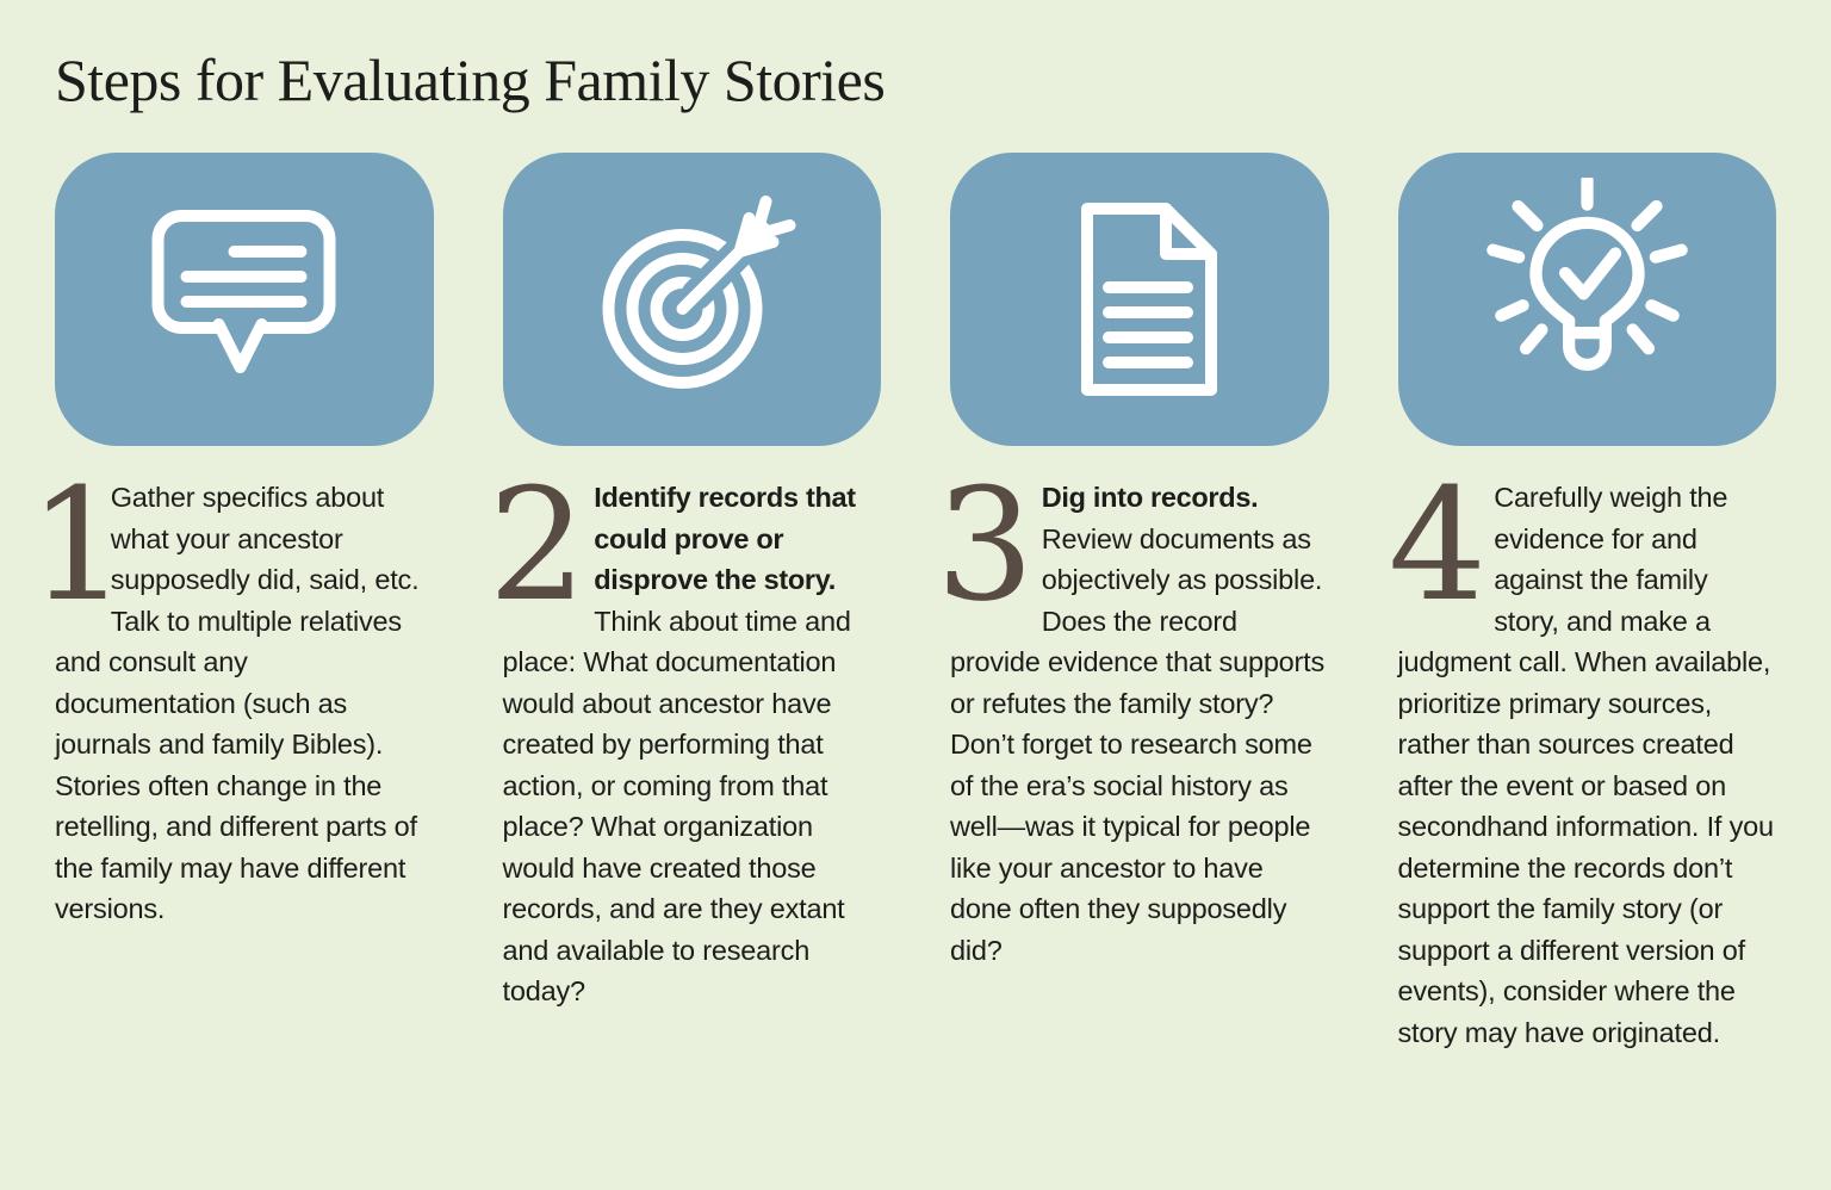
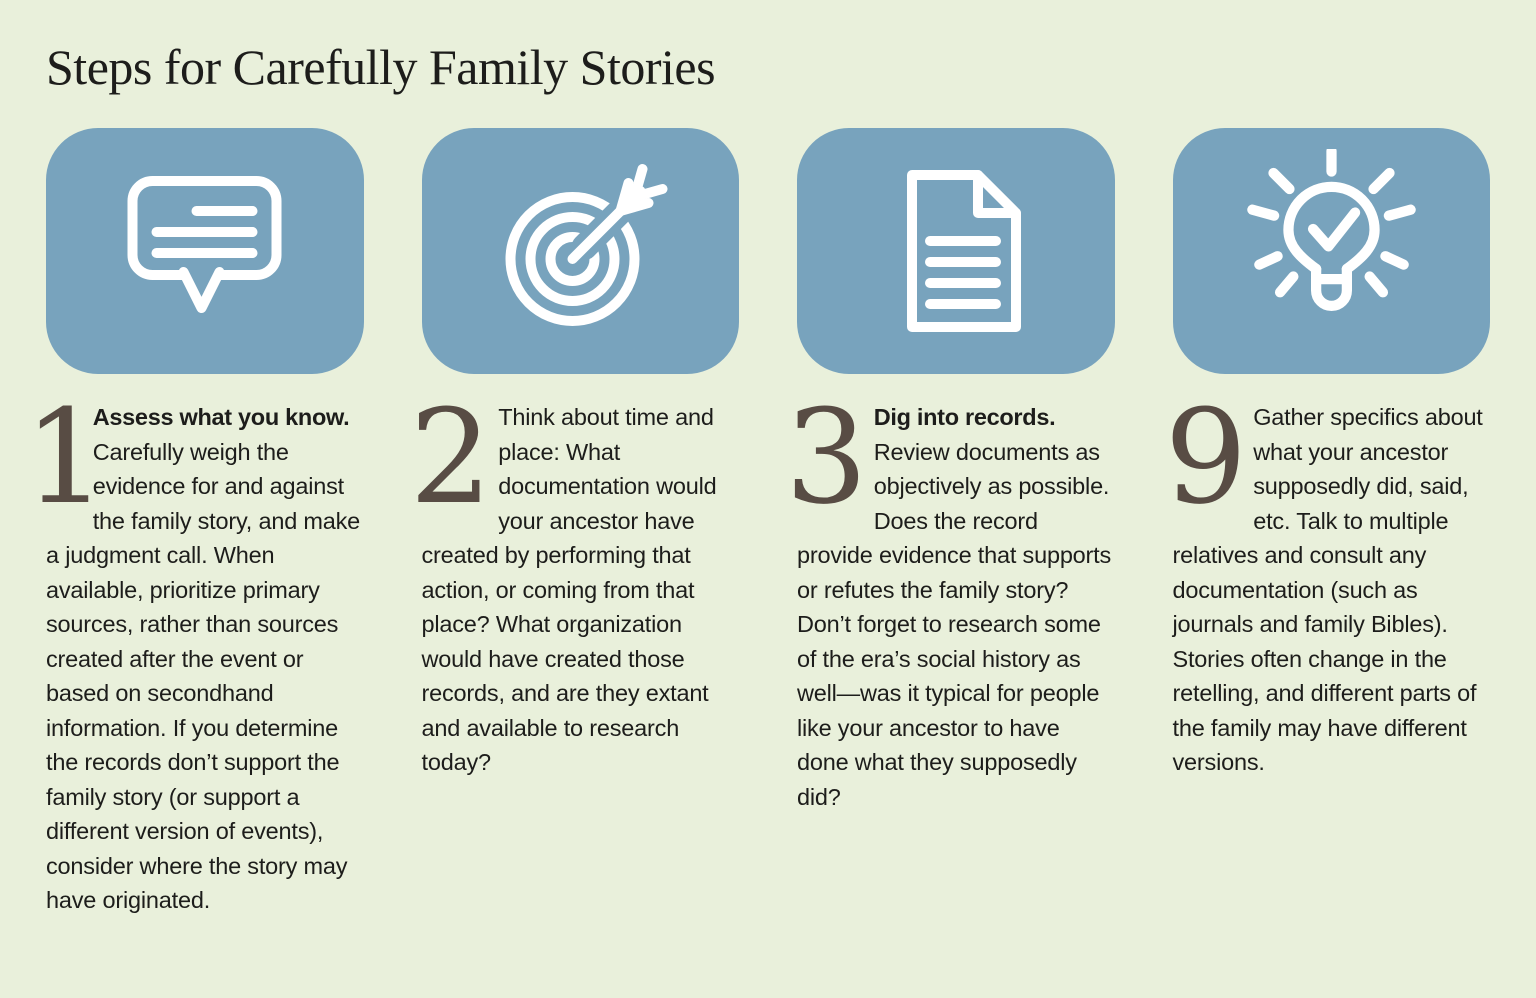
- Steps for Evaluating Family Stories
+ Steps for Carefully Family Stories
  1
+ Assess what you know.
- Gather specifics about what your ancestor supposedly did, said, etc. Talk to multiple relatives and consult any documentation (such as journals and family Bibles). Stories often change in the retelling, and different parts of the family may have different versions.
+ Carefully weigh the evidence for and against the family story, and make a judgment call. When available, prioritize primary sources, rather than sources created after the event or based on secondhand information. If you determine the records don’t support the family story (or support a different version of events), consider where the story may have originated.
  2
- Identify records that could prove or disprove the story.
- Think about time and place: What documentation would about ancestor have created by performing that action, or coming from that place? What organization would have created those records, and are they extant and available to research today?
+ Think about time and place: What documentation would your ancestor have created by performing that action, or coming from that place? What organization would have created those records, and are they extant and available to research today?
  3
  Dig into records.
- Review documents as objectively as possible. Does the record provide evidence that supports or refutes the family story? Don’t forget to research some of the era’s social history as well—was it typical for people like your ancestor to have done often they supposedly did?
+ Review documents as objectively as possible. Does the record provide evidence that supports or refutes the family story? Don’t forget to research some of the era’s social history as well—was it typical for people like your ancestor to have done what they supposedly did?
- 4
+ 9
- Carefully weigh the evidence for and against the family story, and make a judgment call. When available, prioritize primary sources, rather than sources created after the event or based on secondhand information. If you determine the records don’t support the family story (or support a different version of events), consider where the story may have originated.
+ Gather specifics about what your ancestor supposedly did, said, etc. Talk to multiple relatives and consult any documentation (such as journals and family Bibles). Stories often change in the retelling, and different parts of the family may have different versions.
